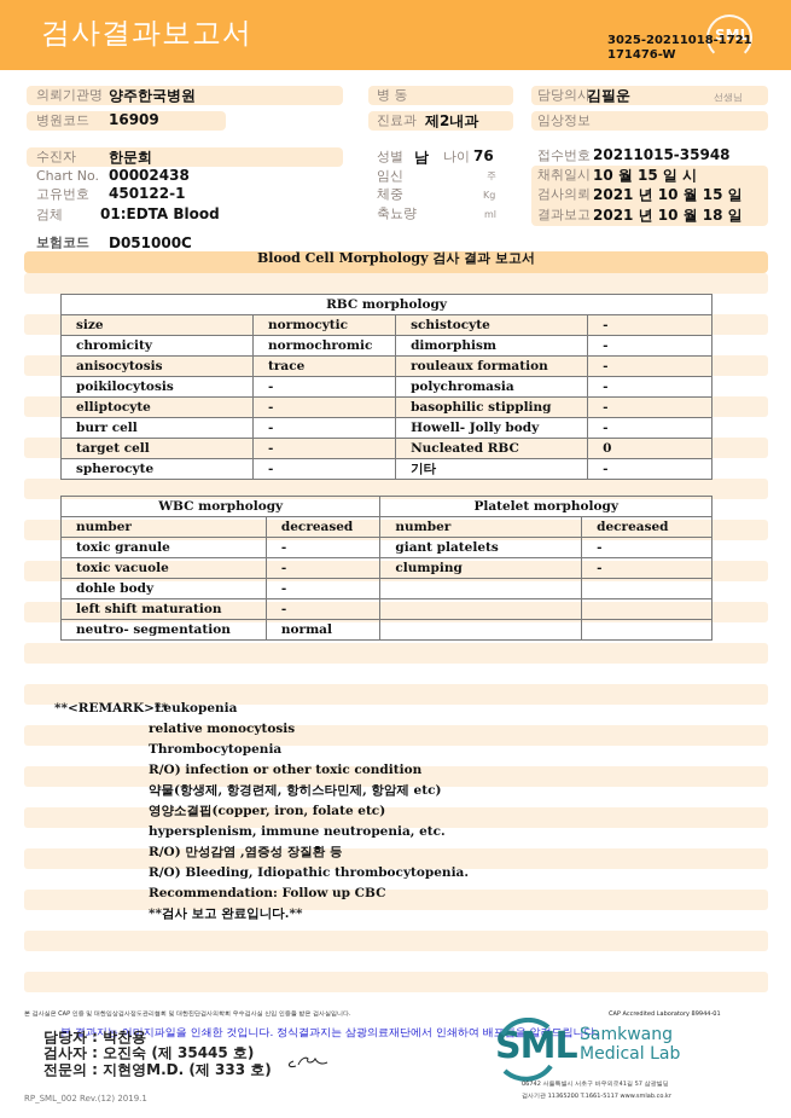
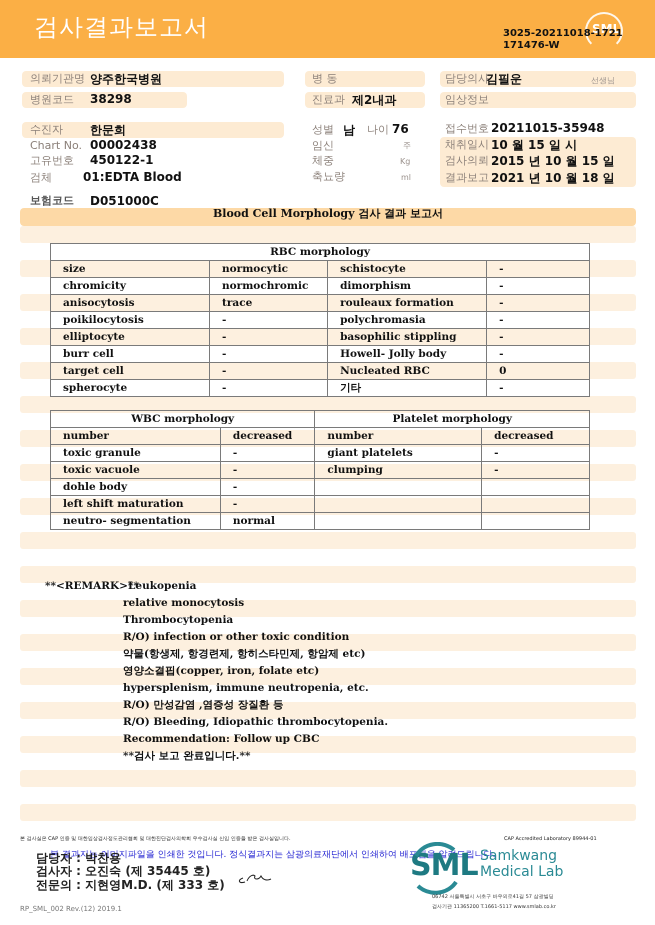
  검사결과보고서
  SML
  3025-20211018-1721
  171476-W
  의뢰기관명
  양주한국병원
  병원코드
- 16909
+ 38298
  수진자
  한문희
  Chart No.
  00002438
  고유번호
  450122-1
  검체
  01:EDTA Blood
  보험코드
  D051000C
  병 동
  진료과
  제2내과
  성별
  남
  나이
  76
  임신
  주
  체중
  Kg
  축뇨량
  ml
  담당의사
  김필운
  선생님
  임상정보
  접수번호
  20211015-35948
  채취일시
  10 월 15 일 시
  검사의뢰
- 2021 년 10 월 15 일
+ 2015 년 10 월 15 일
  결과보고
  2021 년 10 월 18 일
  Blood Cell Morphology 검사 결과 보고서
  RBC morphology
  size	normocytic	schistocyte	-
  chromicity	normochromic	dimorphism	-
  anisocytosis	trace	rouleaux formation	-
  poikilocytosis	-	polychromasia	-
  elliptocyte	-	basophilic stippling	-
  burr cell	-	Howell- Jolly body	-
  target cell	-	Nucleated RBC	0
  spherocyte	-	기타	-
  WBC morphology	Platelet morphology
  number	decreased	number	decreased
  toxic granule	-	giant platelets	-
  toxic vacuole	-	clumping	-
  dohle body	-
  left shift maturation	-
  neutro- segmentation	normal
  **<REMARK>**
  Leukopenia
  relative monocytosis
  Thrombocytopenia
  R/O) infection or other toxic condition
  약물(항생제, 항경련제, 항히스타민제, 항암제 etc)
  영양소결핍(copper, iron, folate etc)
  hypersplenism, immune neutropenia, etc.
  R/O) 만성감염 ,염증성 장질환 등
  R/O) Bleeding, Idiopathic thrombocytopenia.
  Recommendation: Follow up CBC
  **검사 보고 완료입니다.**
  본 결과지는 이미지파일을 인쇄한 것입니다. 정식결과지는 삼광의료재단에서 인쇄하여 배포됨을 알려드립니다.
  담당자 : 박찬용
  검사자 : 오진숙 (제 35445 호)
  전문의 : 지현영M.D. (제 333 호)
  RP_SML_002 Rev.(12) 2019.1
  SML
  Samkwang
  Medical Lab
